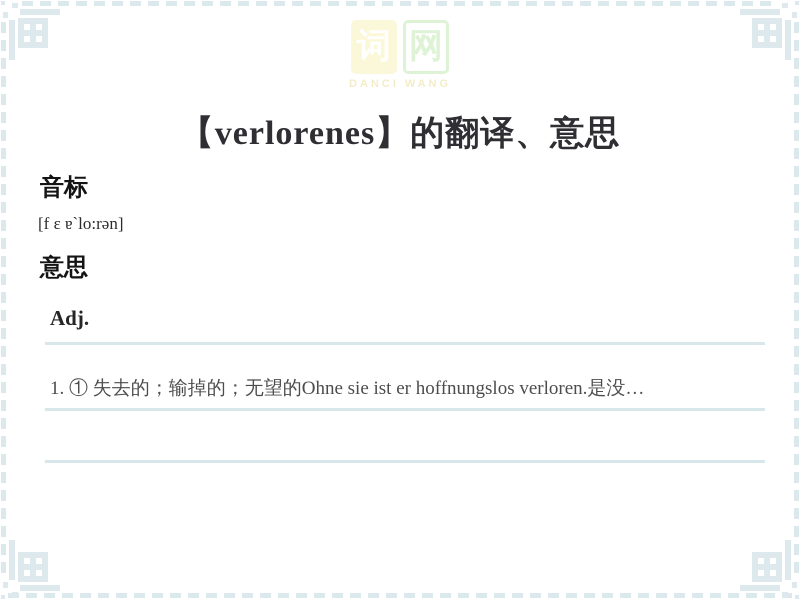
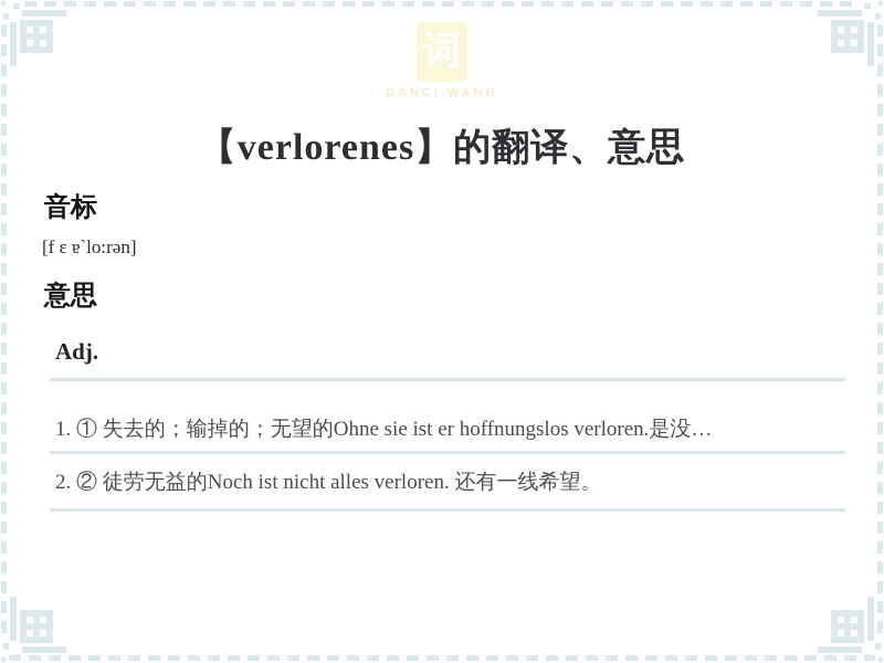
  词
- 网
  DANCI WANG
  【verlorenes】的翻译、意思
  音标
  [f ɛ ɐ`lo:rən]
  意思
  Adj.
  1. ① 失去的；输掉的；无望的Ohne sie ist er hoffnungslos verloren.是没…
+ 2. ② 徒劳无益的Noch ist nicht alles verloren. 还有一线希望。
